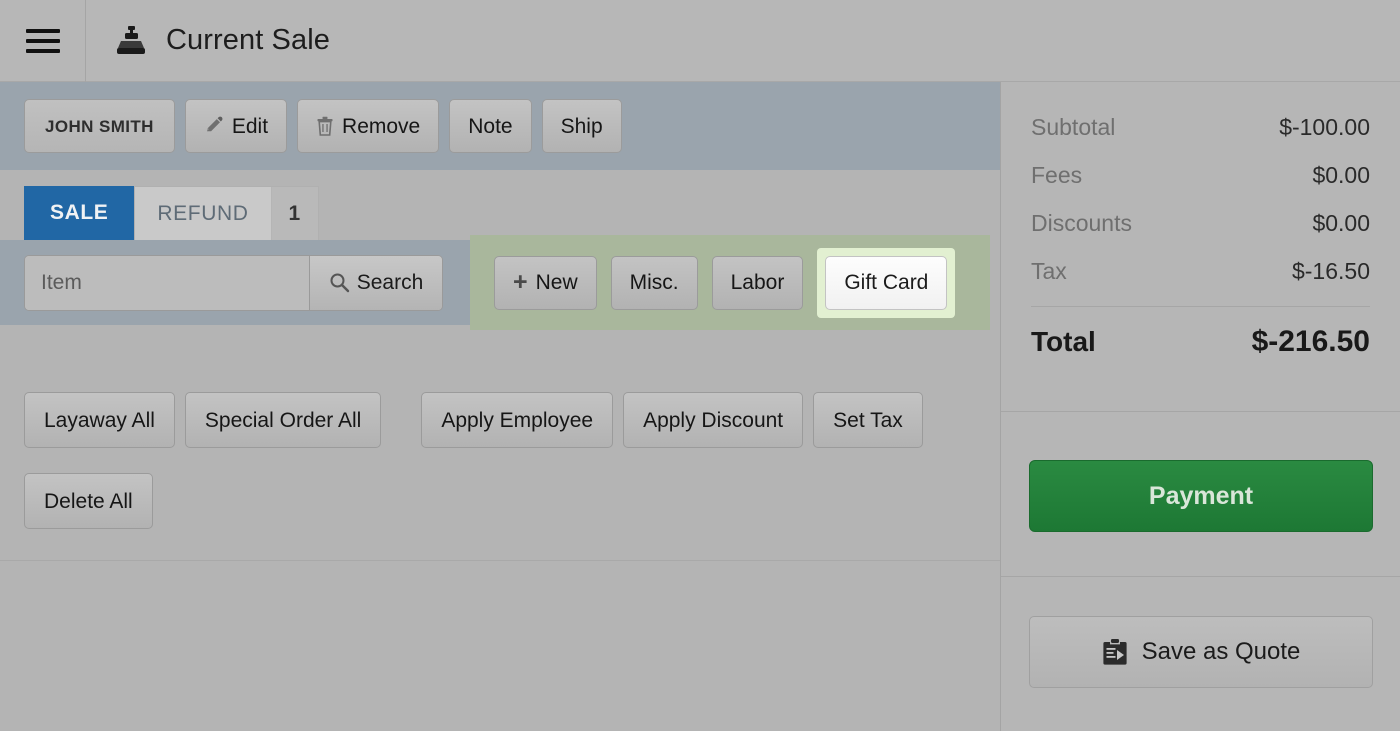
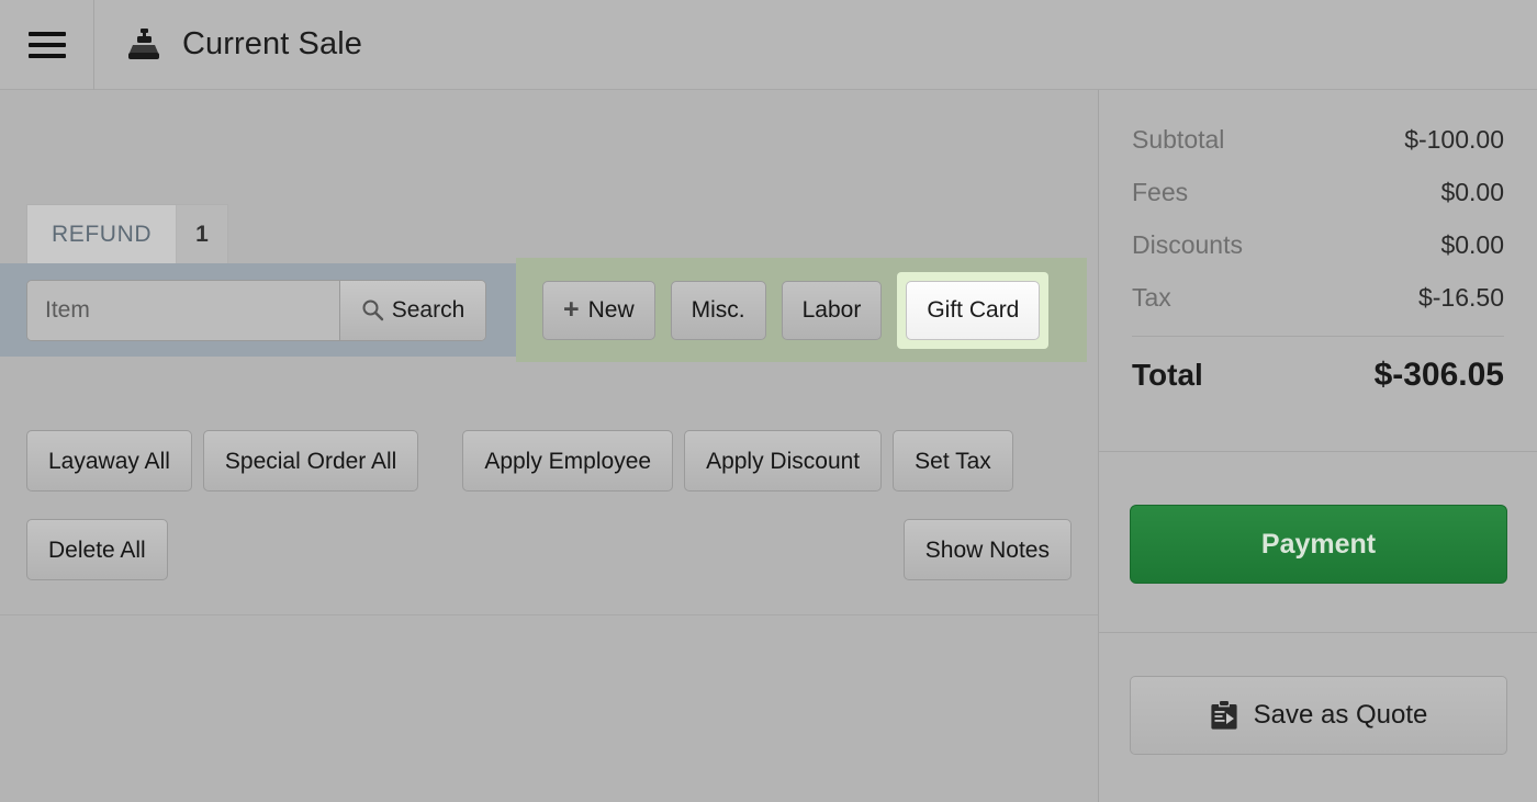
  Current Sale
- JOHN SMITH
- Edit
- Remove
- Note
- Ship
- SALE
  REFUND
  1
  Item
  Search
  +
  New
  Misc.
  Labor
  Gift Card
  Layaway All
  Special Order All
  Apply Employee
  Apply Discount
  Set Tax
  Delete All
+ Show Notes
  Subtotal
  $-100.00
  Fees
  $0.00
  Discounts
  $0.00
  Tax
  $-16.50
  Total
- $-216.50
+ $-306.05
  Payment
  Save as Quote
